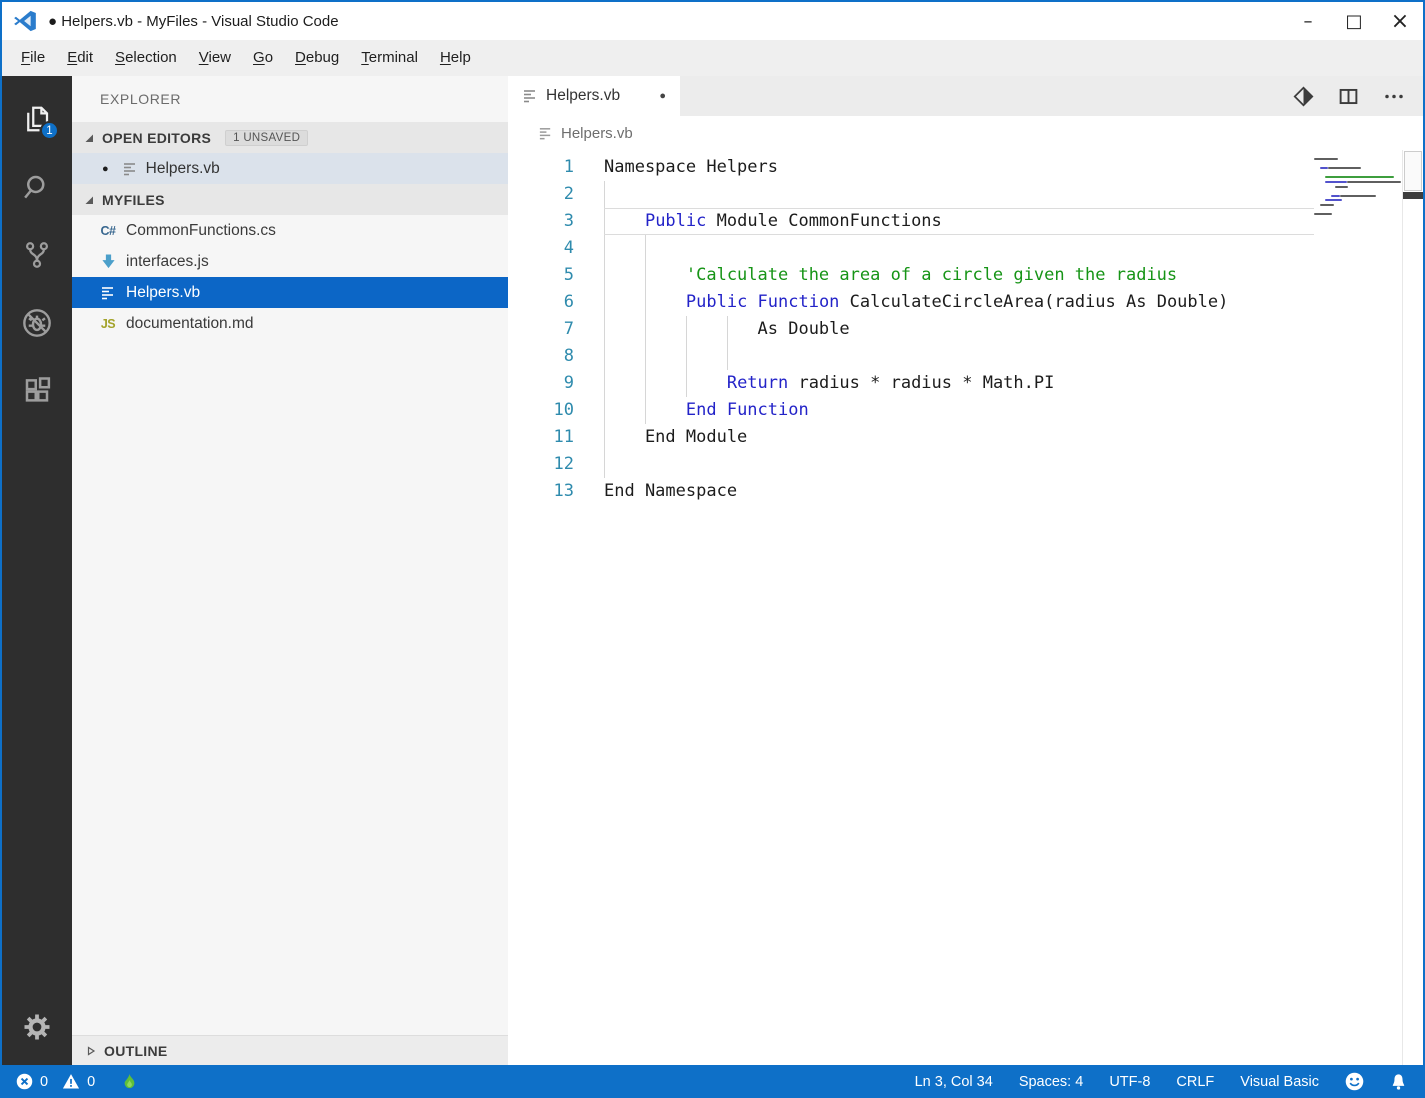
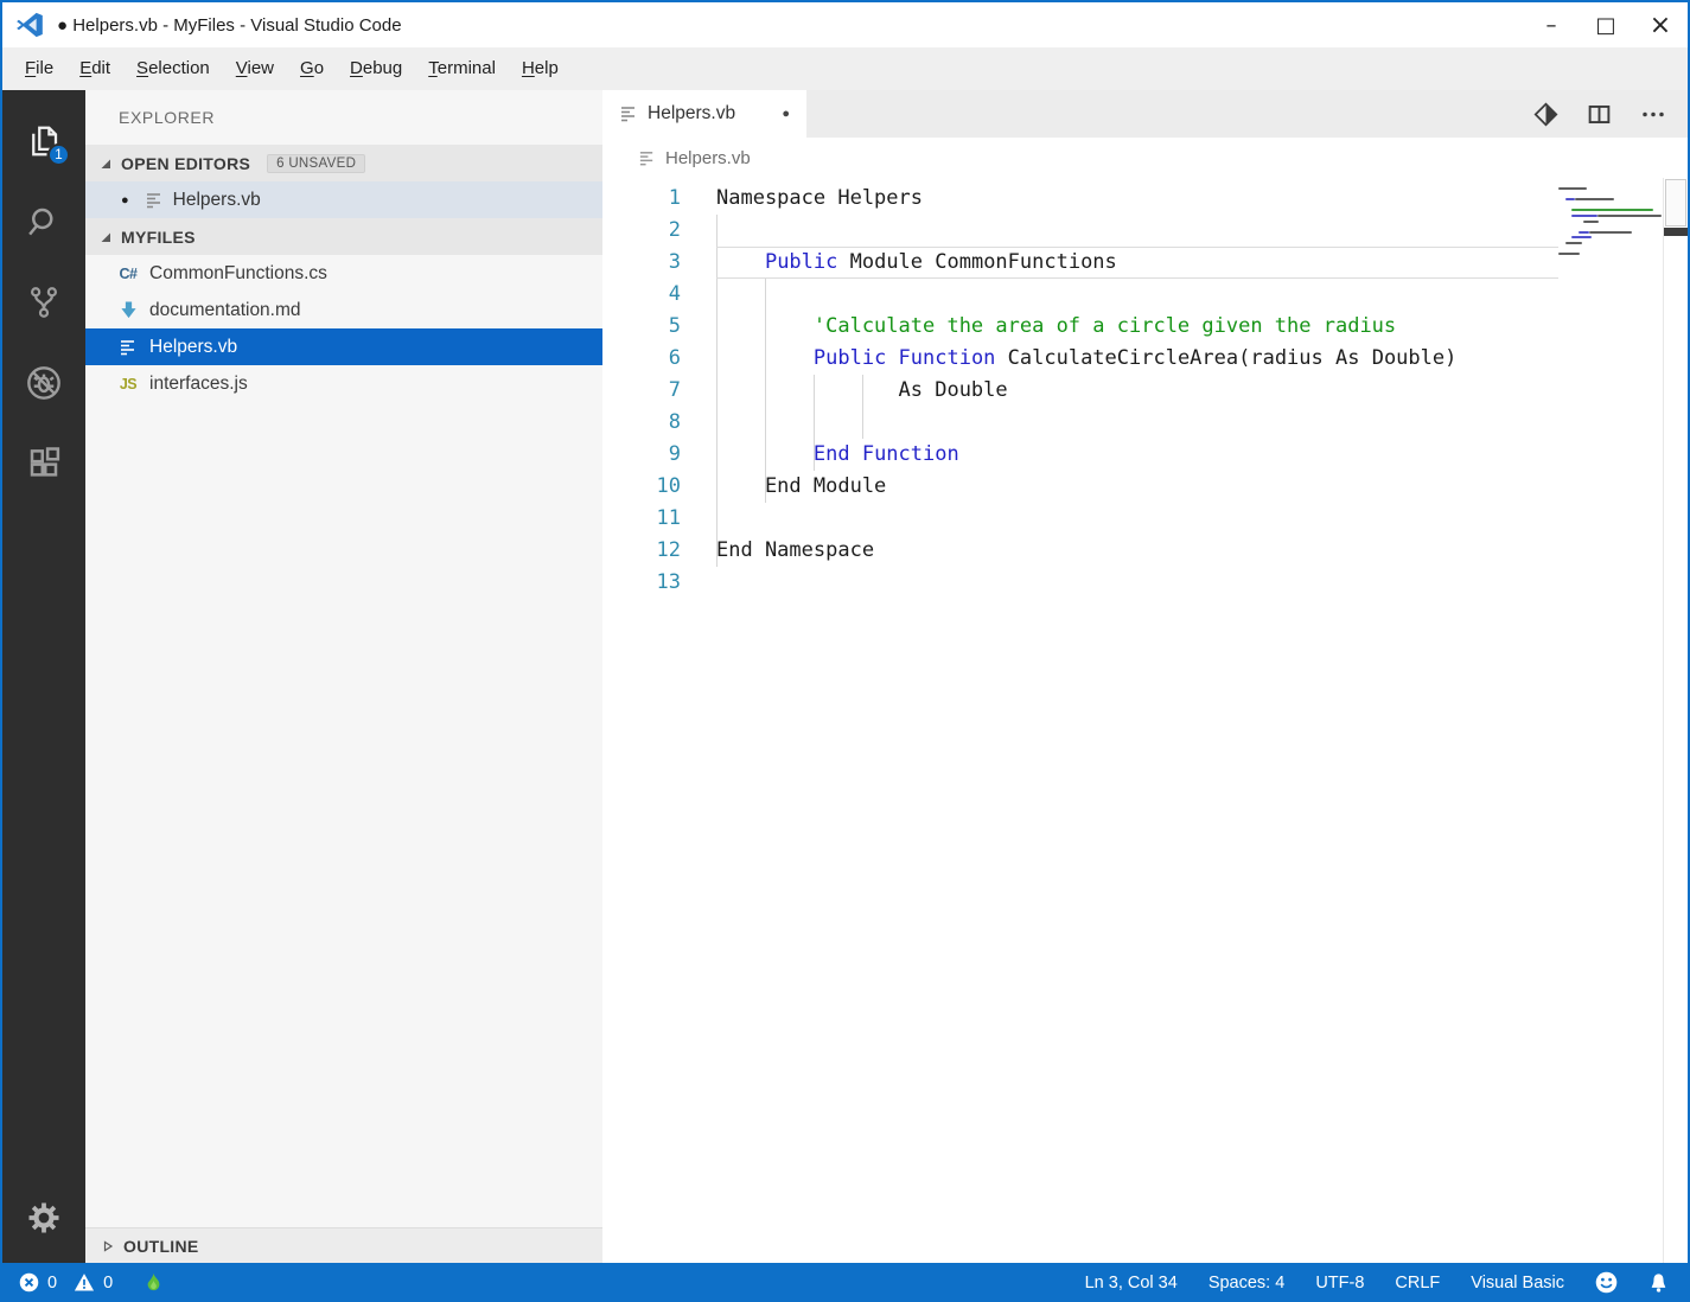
  ● Helpers.vb - MyFiles - Visual Studio Code
  –
  □
  ×
  File
  Edit
  Selection
  View
  Go
  Debug
  Terminal
  Help
  1
  EXPLORER
  OPEN EDITORS
- 1 UNSAVED
+ 6 UNSAVED
  ●
  Helpers.vb
  MYFILES
  C#
  CommonFunctions.cs
- interfaces.js
+ documentation.md
  Helpers.vb
  JS
- documentation.md
+ interfaces.js
  OUTLINE
  Helpers.vb
  ●
  Helpers.vb
  1
  2
  3
  4
  5
  6
  7
  8
  9
  10
  11
  12
  13
  Namespace Helpers
  Public Module CommonFunctions
  'Calculate the area of a circle given the radius
  Public Function CalculateCircleArea(radius As Double)
  As Double
- Return radius * radius * Math.PI
  End Function
  End Module
  End Namespace
  0
  0
  Ln 3, Col 34
  Spaces: 4
  UTF-8
  CRLF
  Visual Basic
